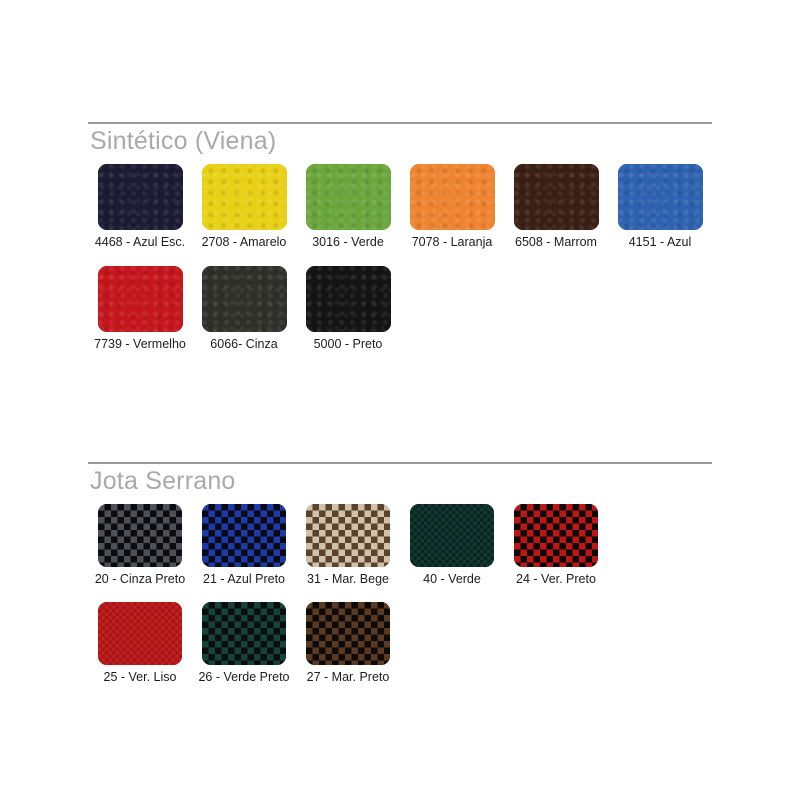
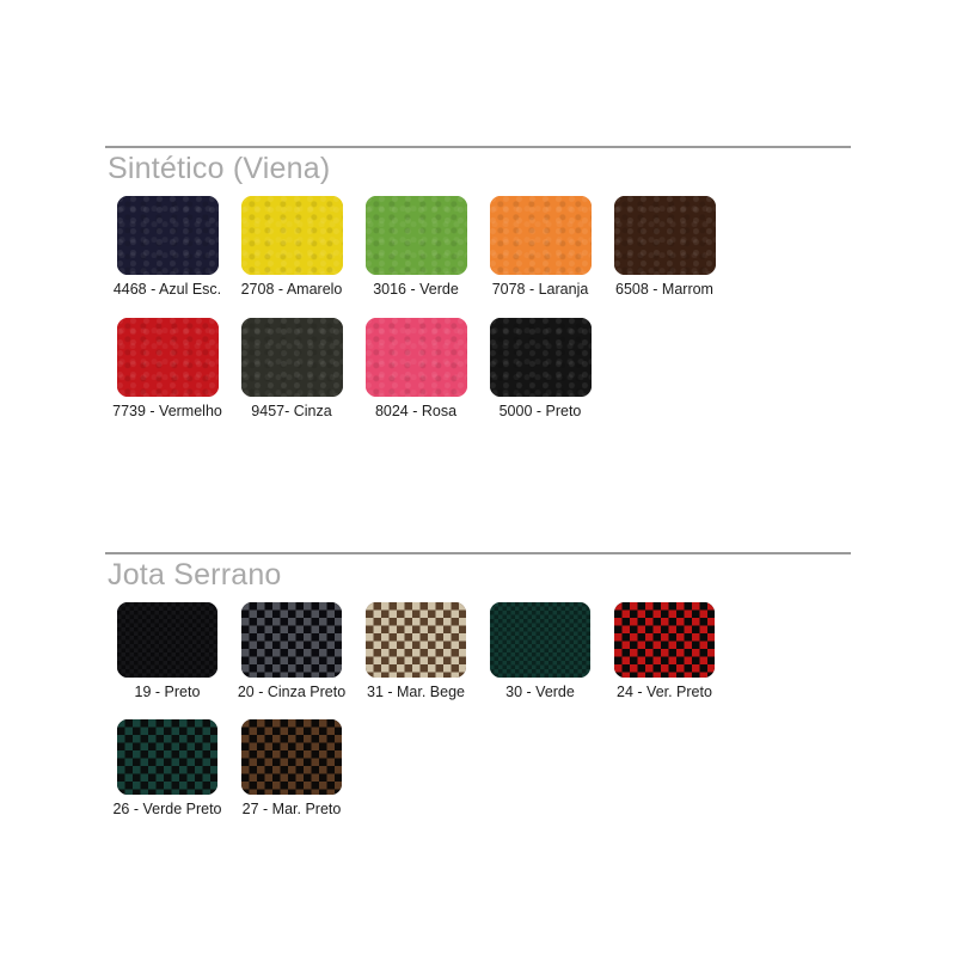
  Sintético (Viena)
  4468 - Azul Esc.
  2708 - Amarelo
  3016 - Verde
  7078 - Laranja
  6508 - Marrom
- 4151 - Azul
  7739 - Vermelho
- 6066- Cinza
+ 9457- Cinza
+ 8024 - Rosa
  5000 - Preto
  Jota Serrano
+ 19 - Preto
  20 - Cinza Preto
- 21 - Azul Preto
  31 - Mar. Bege
- 40 - Verde
+ 30 - Verde
  24 - Ver. Preto
- 25 - Ver. Liso
  26 - Verde Preto
  27 - Mar. Preto
